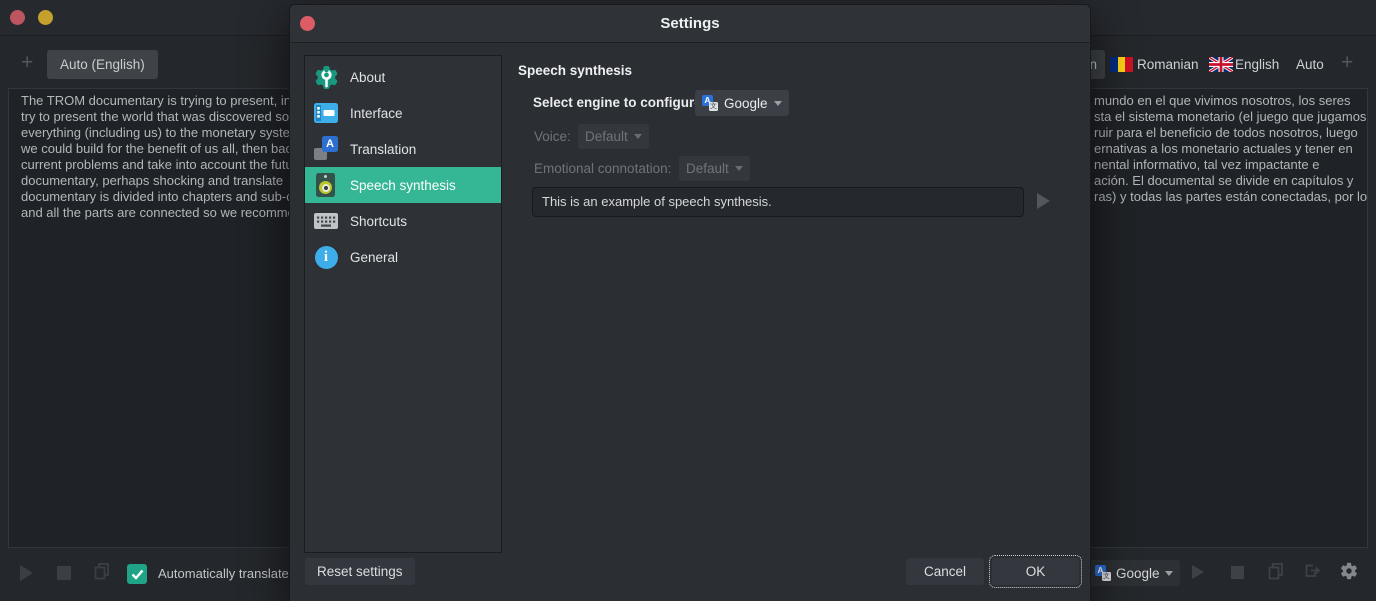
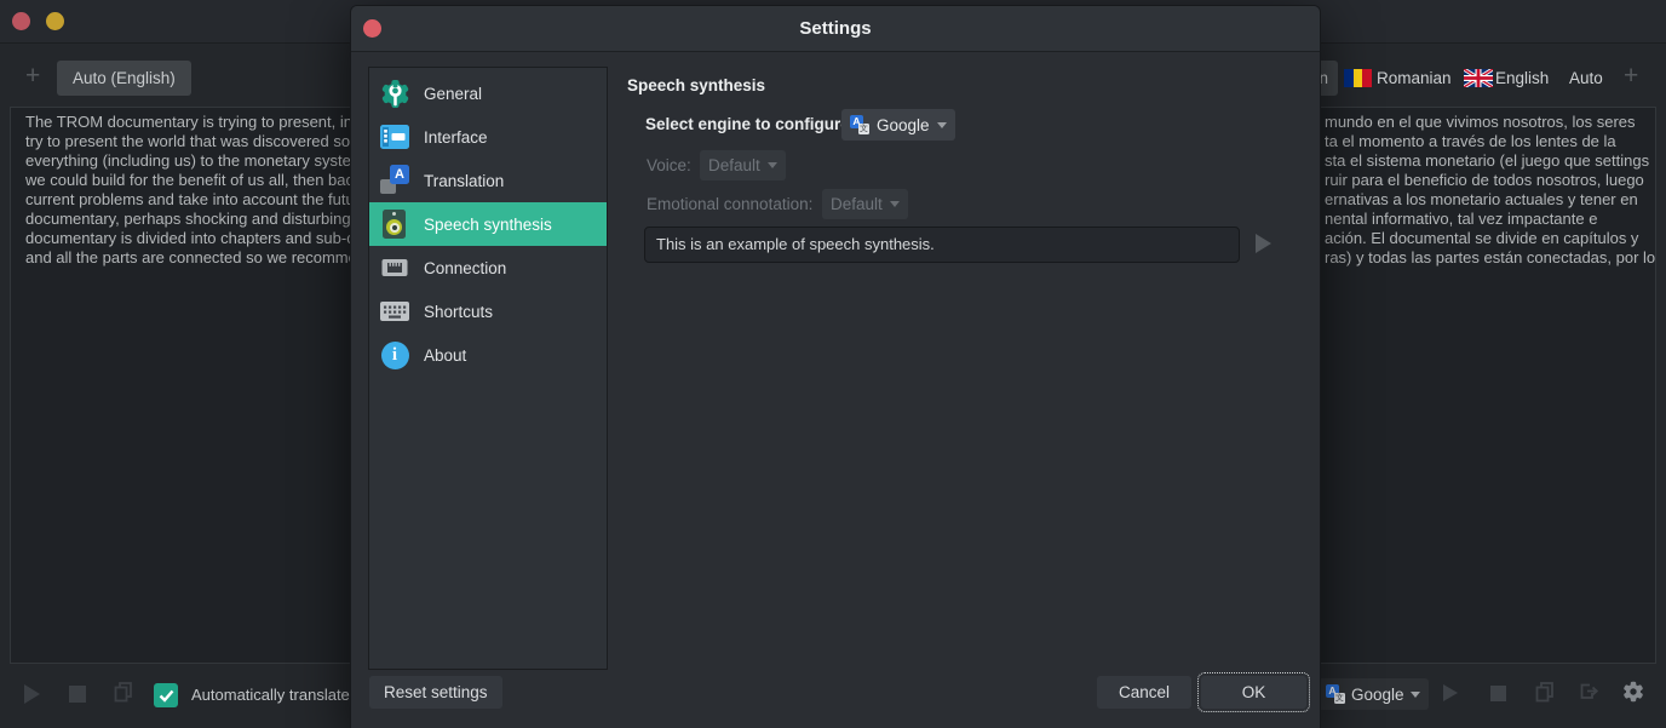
  Auto (English)
  The TROM documentary is trying to present, in
  try to present the world that was discovered so
  everything (including us) to the monetary syste
  we could build for the benefit of us all, then ba
  current problems and take into account the fut
- documentary, perhaps shocking and translate
+ documentary, perhaps shocking and disturbing
  documentary is divided into chapters and sub-
  and all the parts are connected so we recomm
  n
  Romanian
  English
  Auto
  mundo en el que vivimos nosotros, los seres
+ ta el momento a través de los lentes de la
- sta el sistema monetario (el juego que jugamos
+ sta el sistema monetario (el juego que settings
  ruir para el beneficio de todos nosotros, luego
  ernativas a los monetario actuales y tener en
  nental informativo, tal vez impactante e
  ación. El documental se divide en capítulos y
  ras) y todas las partes están conectadas, por lo
  Automatically translate
  Google
  Settings
- About
+ General
  Interface
  Translation
  Speech synthesis
+ Connection
  Shortcuts
- General
+ About
  Speech synthesis
  Select engine to configur
  Google
  Voice:
  Default
  Emotional connotation:
  Default
  This is an example of speech synthesis.
  Reset settings
  Cancel
  OK
